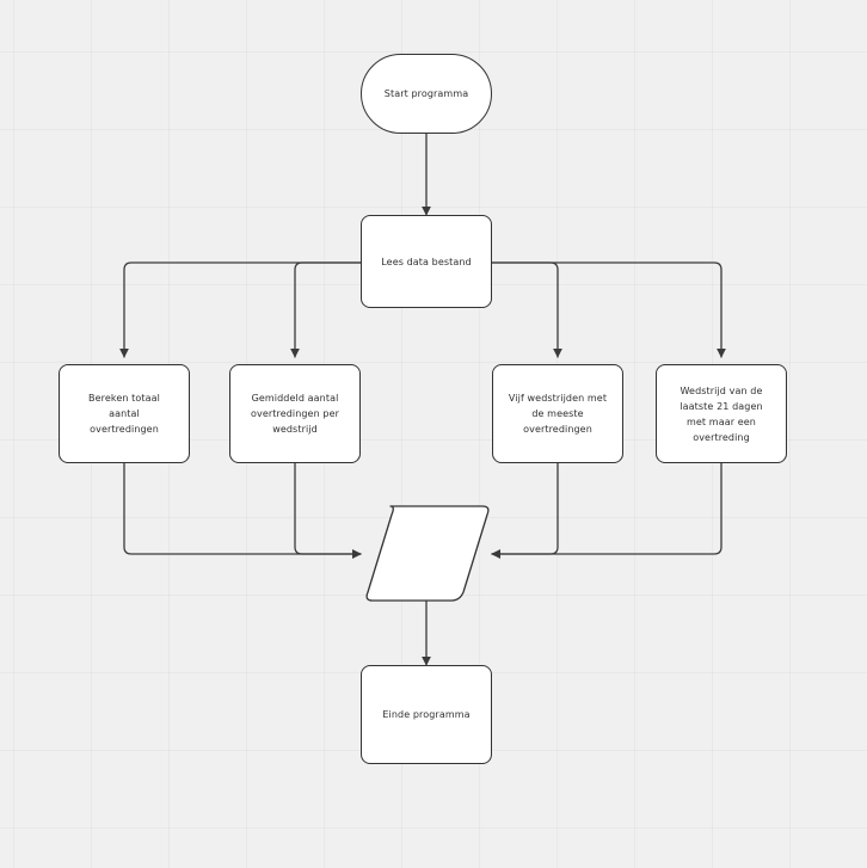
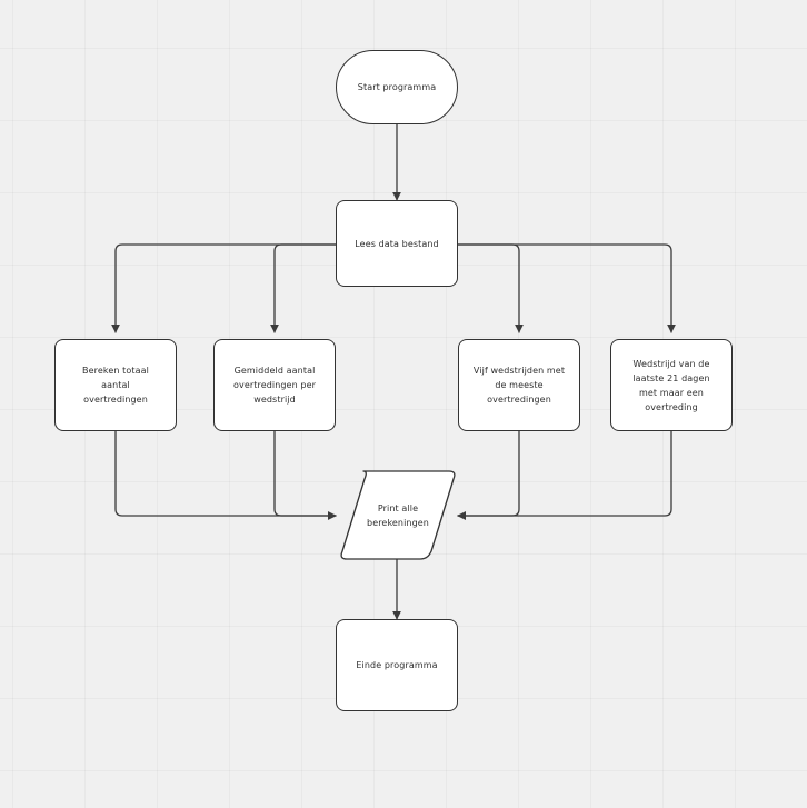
  Start programma
  Lees data bestand
  Bereken totaal
  aantal
  overtredingen
  Gemiddeld aantal
  overtredingen per
  wedstrijd
  Vijf wedstrijden met
  de meeste
  overtredingen
  Wedstrijd van de
  laatste 21 dagen
  met maar een
  overtreding
+ Print alle
+ berekeningen
  Einde programma
